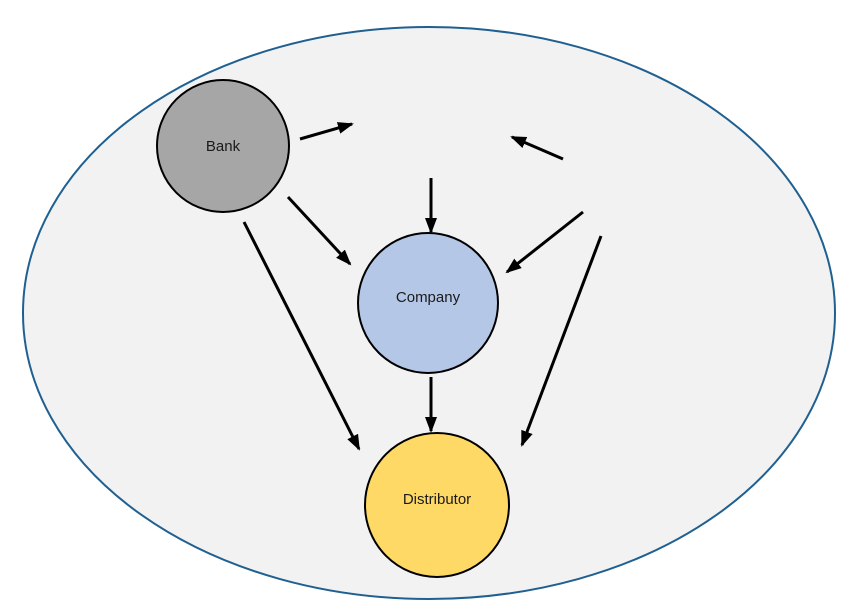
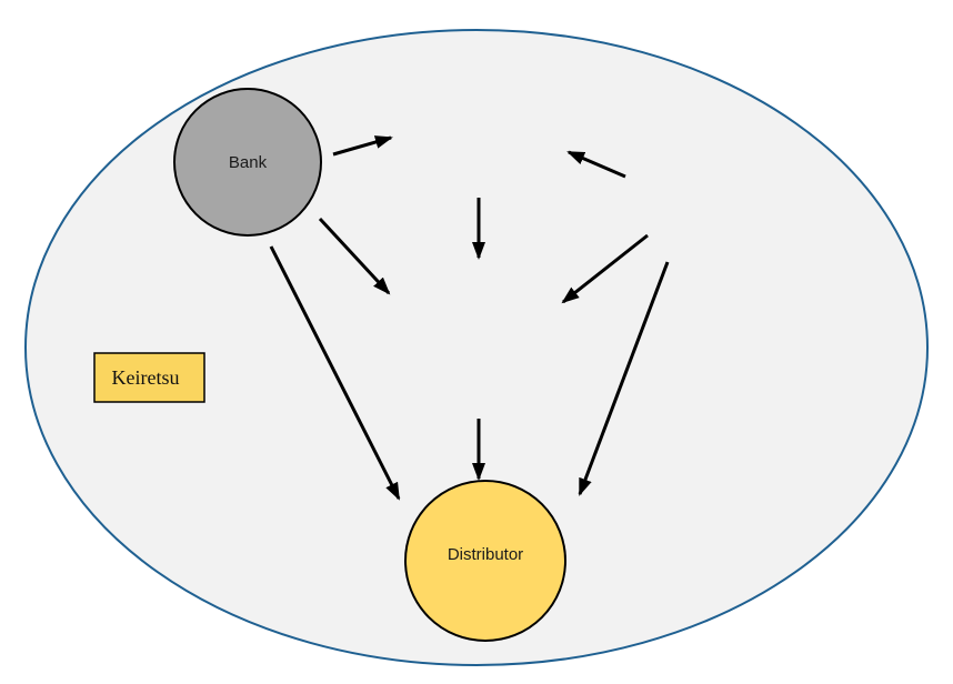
  Bank
- Company
  Distributor
+ Keiretsu
